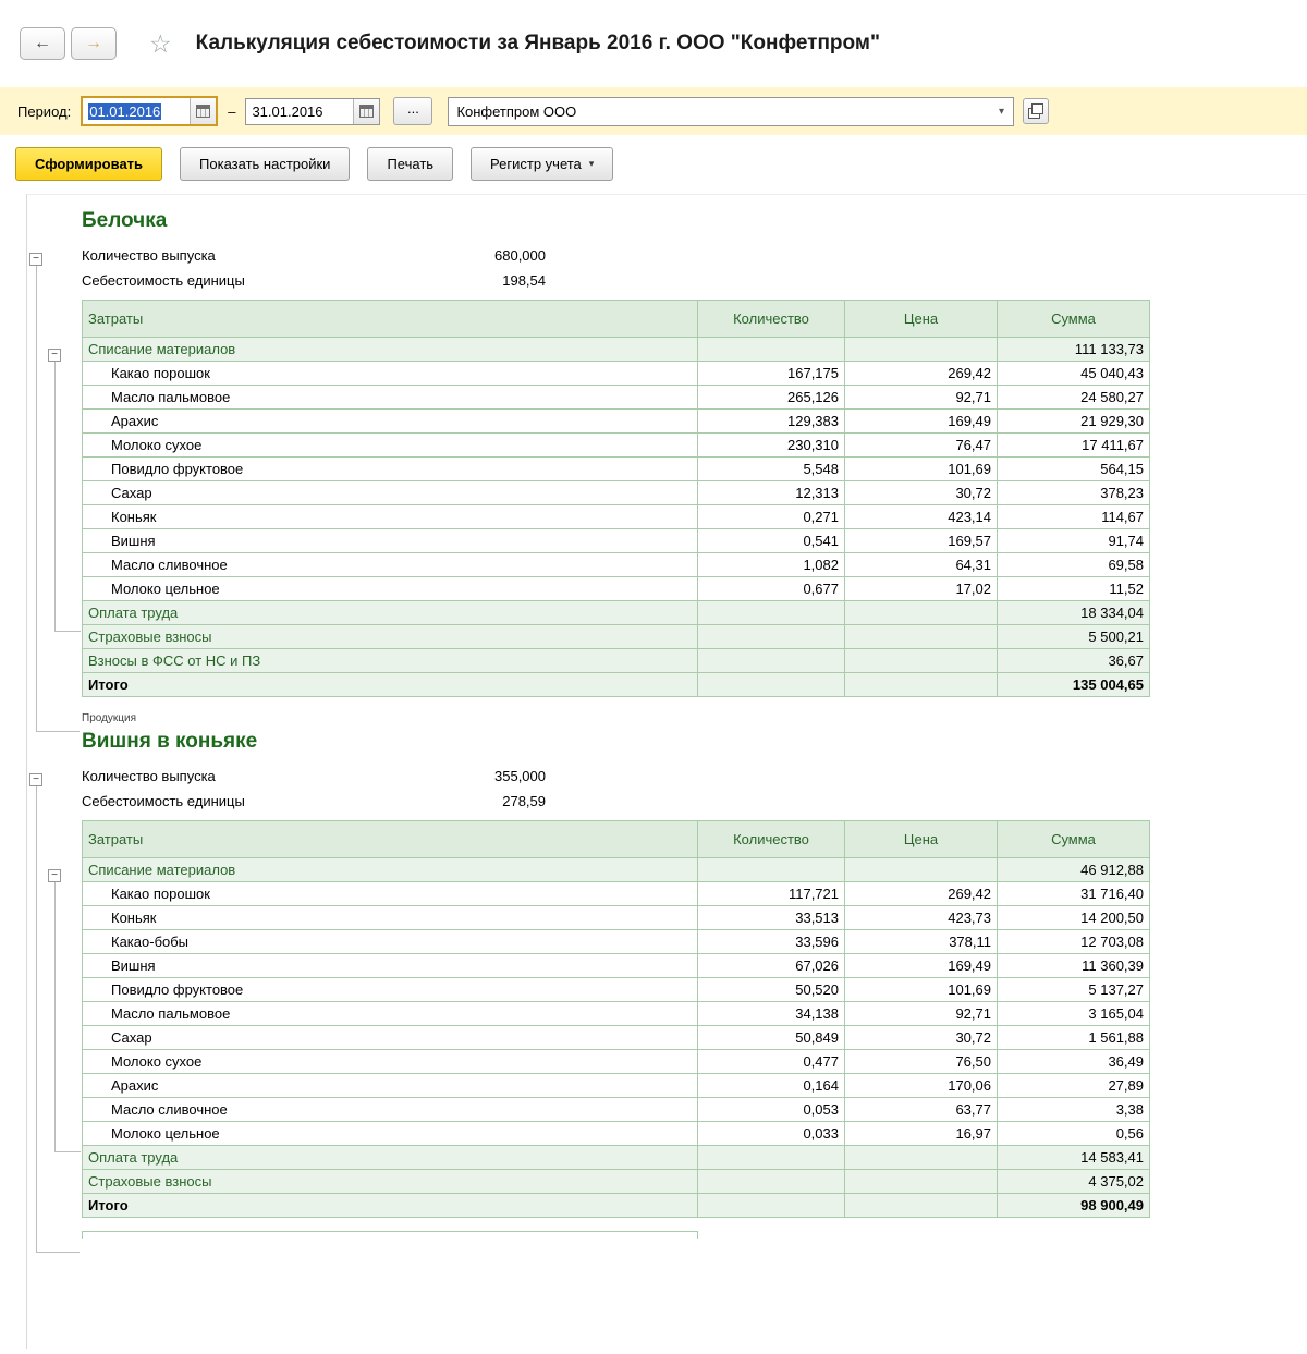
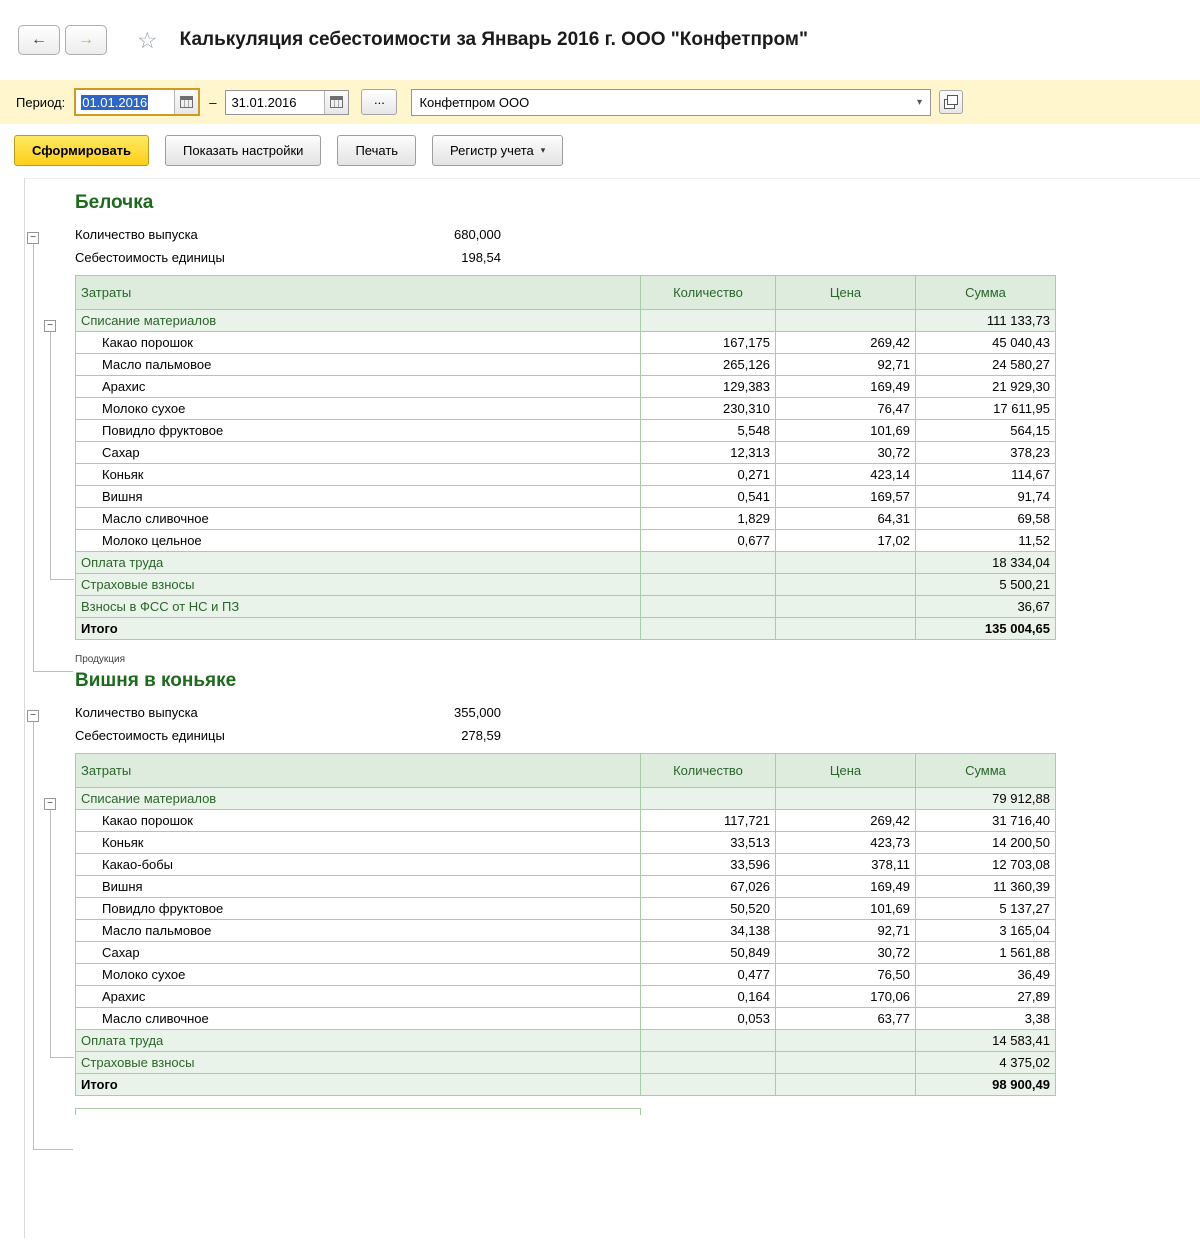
  ←
  →
  ☆
  Калькуляция себестоимости за Январь 2016 г. ООО "Конфетпром"
  Период:
  01.01.2016
  –
  31.01.2016
  ...
  Конфетпром ООО
  ▾
  Сформировать
  Показать настройки
  Печать
  Регистр учета
  ▾
  −
  −
  Белочка
  Количество выпуска
  680,000
  Себестоимость единицы
  198,54
  Затраты	Количество	Цена	Сумма
  Списание материалов			111 133,73
  Какао порошок	167,175	269,42	45 040,43
  Масло пальмовое	265,126	92,71	24 580,27
  Арахис	129,383	169,49	21 929,30
- Молоко сухое	230,310	76,47	17 411,67
+ Молоко сухое	230,310	76,47	17 611,95
  Повидло фруктовое	5,548	101,69	564,15
  Сахар	12,313	30,72	378,23
  Коньяк	0,271	423,14	114,67
  Вишня	0,541	169,57	91,74
- Масло сливочное	1,082	64,31	69,58
+ Масло сливочное	1,829	64,31	69,58
  Молоко цельное	0,677	17,02	11,52
  Оплата труда			18 334,04
  Страховые взносы			5 500,21
  Взносы в ФСС от НС и ПЗ			36,67
  Итого			135 004,65
  Продукция
  −
  −
  Вишня в коньяке
  Количество выпуска
  355,000
  Себестоимость единицы
  278,59
  Затраты	Количество	Цена	Сумма
- Списание материалов			46 912,88
+ Списание материалов			79 912,88
  Какао порошок	117,721	269,42	31 716,40
  Коньяк	33,513	423,73	14 200,50
  Какао-бобы	33,596	378,11	12 703,08
  Вишня	67,026	169,49	11 360,39
  Повидло фруктовое	50,520	101,69	5 137,27
  Масло пальмовое	34,138	92,71	3 165,04
  Сахар	50,849	30,72	1 561,88
  Молоко сухое	0,477	76,50	36,49
  Арахис	0,164	170,06	27,89
  Масло сливочное	0,053	63,77	3,38
- Молоко цельное	0,033	16,97	0,56
  Оплата труда			14 583,41
  Страховые взносы			4 375,02
  Итого			98 900,49
